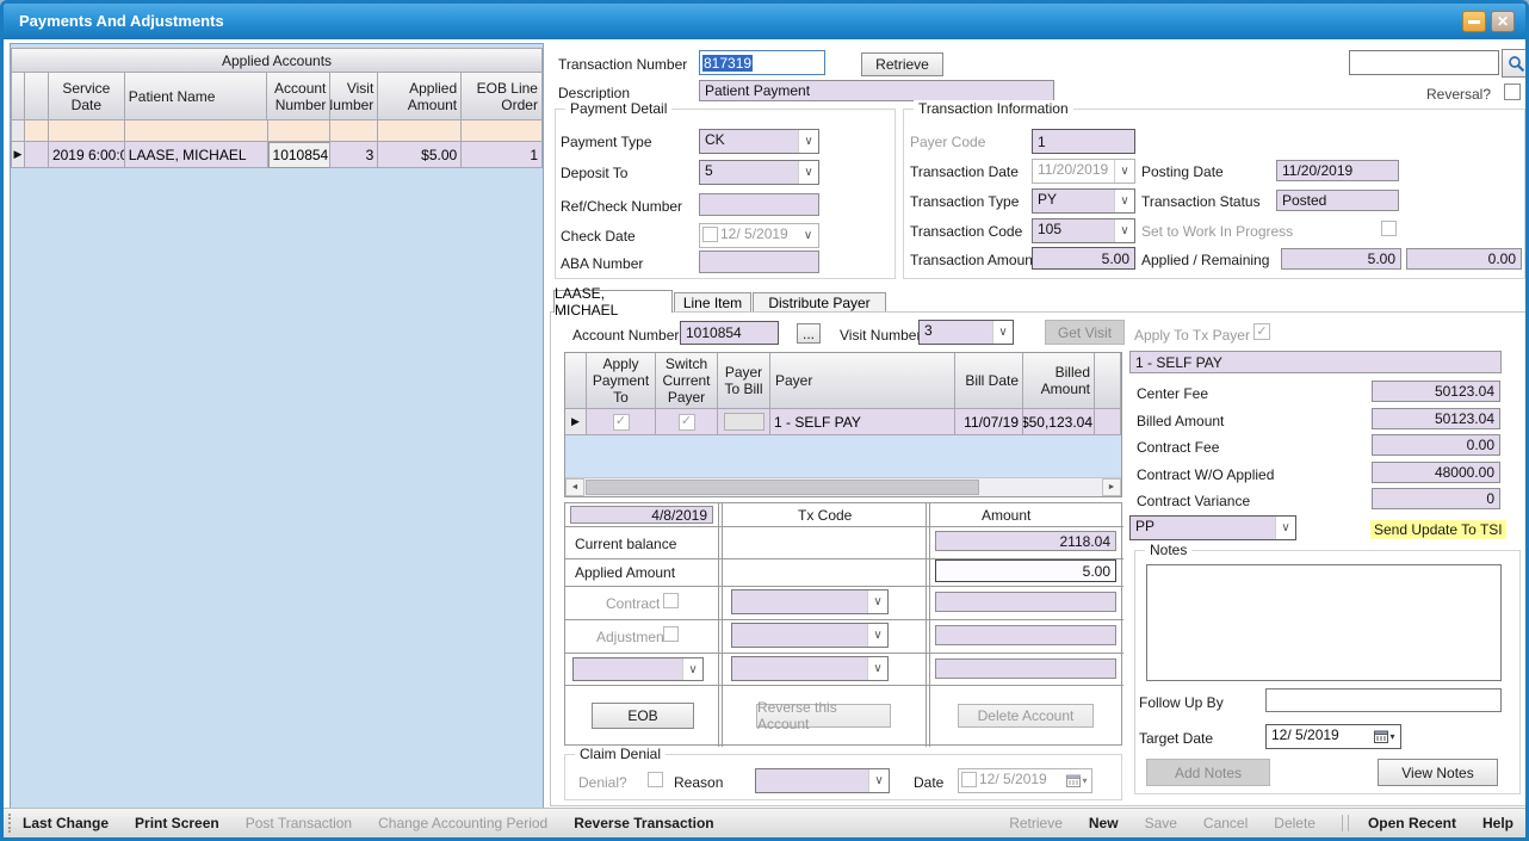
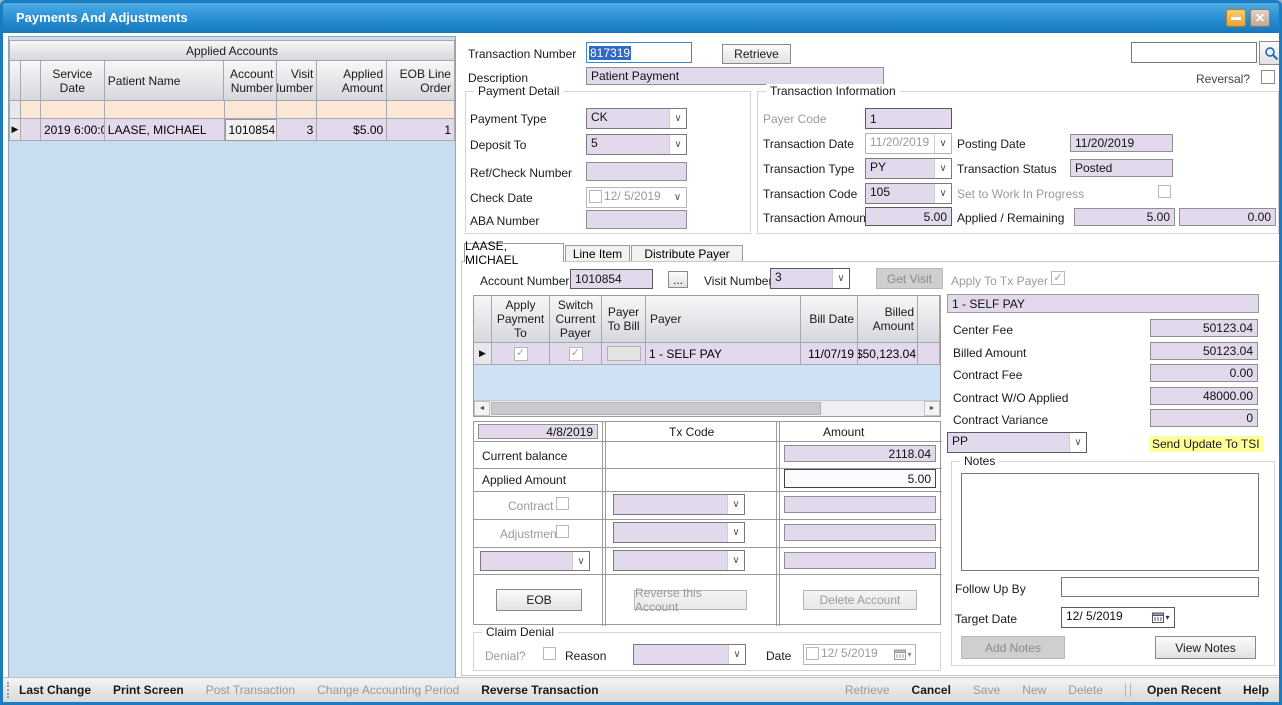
  Payments And Adjustments
  ✕
  Applied Accounts
  Service Date
  Patient Name
  Account Number
  Visit umber
  Applied Amount
  EOB Line Order
  ▶
  2019 6:00:
  LAASE, MICHAEL
  1010854
  3
  $5.00
  1
  Transaction Number
  817319
  Retrieve
  Description
  Patient Payment
  Reversal?
  Payment Detail
  Payment Type
  CK
  ∨
  Deposit To
  5
  ∨
  Ref/Check Number
  Check Date
  12/ 5/2019
  ∨
  ABA Number
  Transaction Information
  Payer Code
  1
  Transaction Date
  11/20/2019
  ∨
  Posting Date
  11/20/2019
  Transaction Type
  PY
  ∨
  Transaction Status
  Posted
  Transaction Code
  105
  ∨
  Set to Work In Progress
  Transaction Amoun
  5.00
  Applied / Remaining
  5.00
  0.00
  LAASE, MICHAEL
  Line Item
  Distribute Payer
  Account Number
  1010854
  ...
  Visit Numbe
  3
  ∨
  Get Visit
  Apply To Tx Payer
  ✓
  Apply Payment To
  Switch Current Payer
  Payer To Bill
  Payer
  Bill Date
  Billed Amount
  ▶
  ✓
  ✓
  1 - SELF PAY
  11/07/19
  $50,123.04
  1 - SELF PAY
  Center Fee
  50123.04
  Billed Amount
  50123.04
  Contract Fee
  0.00
  Contract W/O Applied
  48000.00
  Contract Variance
  0
  PP
  ∨
  Send Update To TSI
  4/8/2019
  Tx Code
  Amount
  Current balance
  2118.04
  Applied Amount
  5.00
  Contract
  ∨
  Adjustmen
  ∨
  ∨
  ∨
  EOB
  Reverse this Account
  Delete Account
  Claim Denial
  Denial?
  Reason
  ∨
  Date
  12/ 5/2019
  ▾
  Notes
  Follow Up By
  Target Date
  12/ 5/2019
  ▾
  Add Notes
  View Notes
  Last Change
  Print Screen
  Post Transaction
  Change Accounting Period
  Reverse Transaction
  Retrieve
- New
+ Cancel
  Save
- Cancel
+ New
  Delete
  Open Recent
  Help
